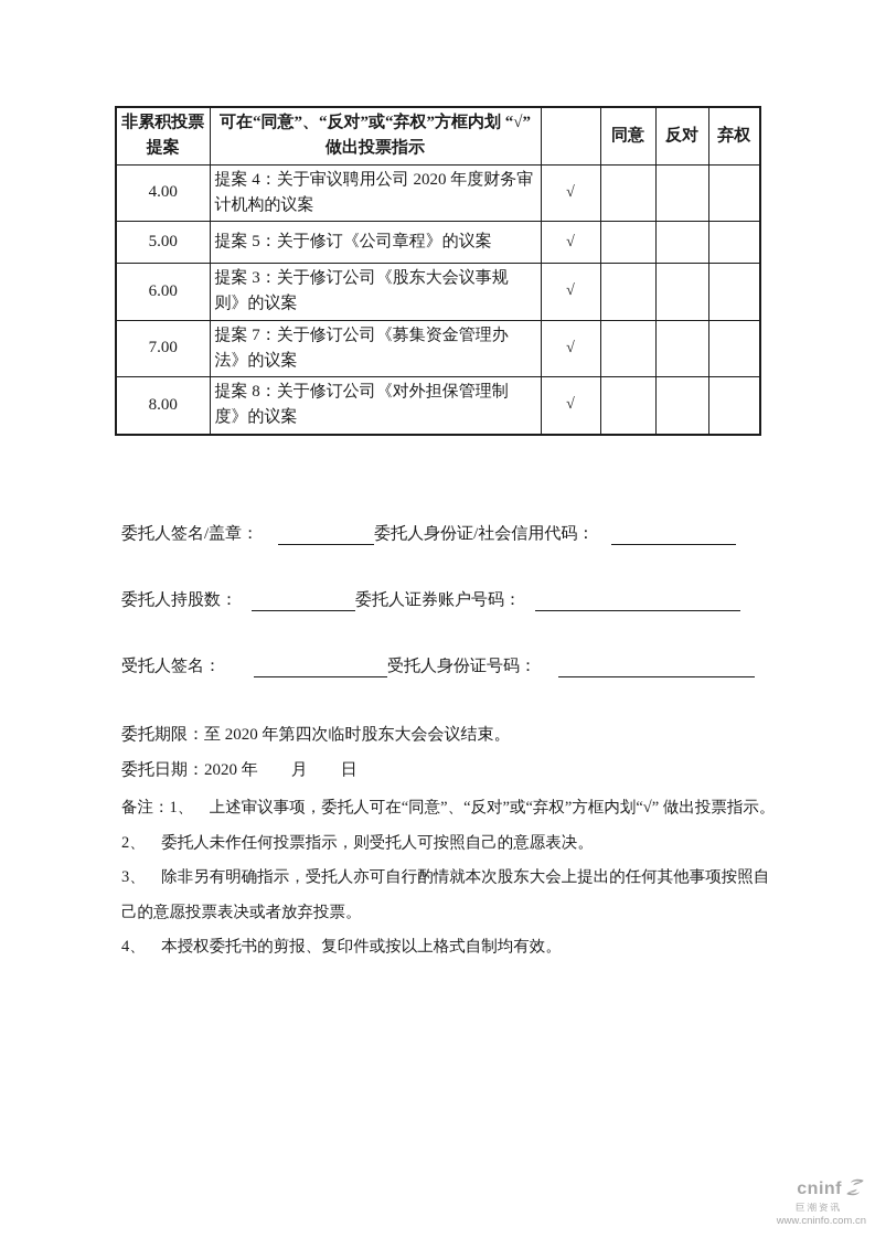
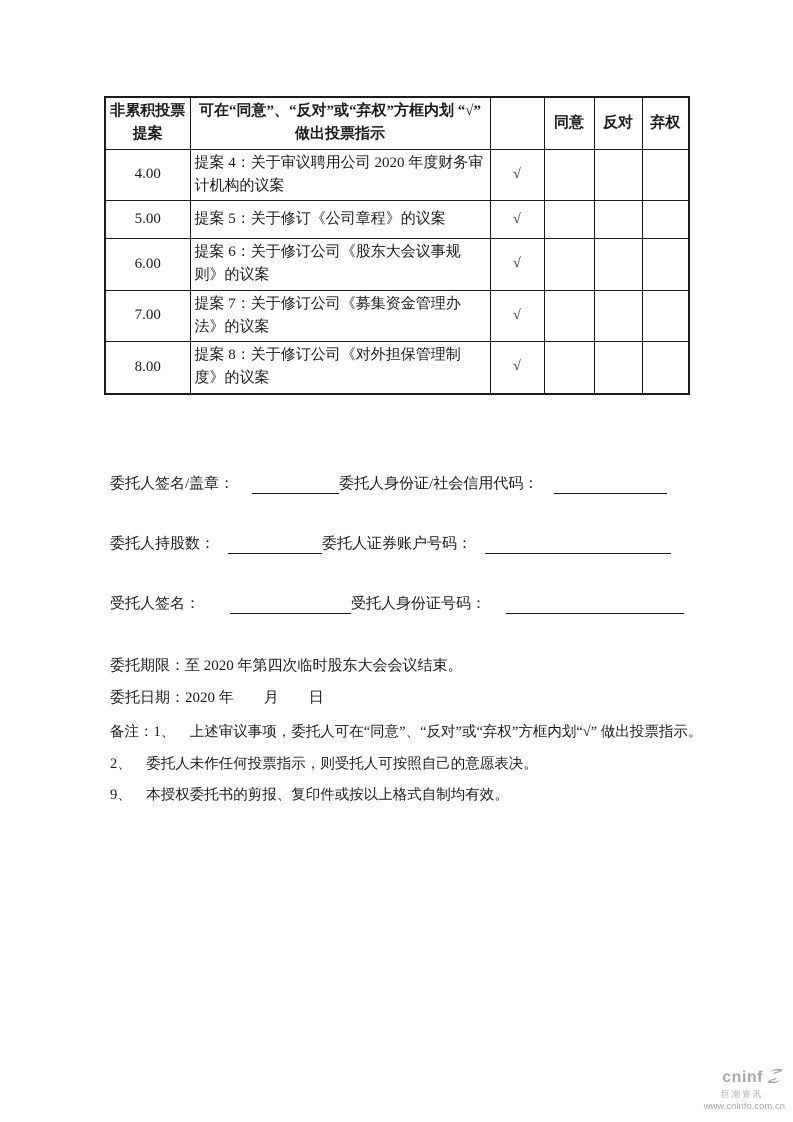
  非累积投票提案	可在“同意”、“反对”或“弃权”方框内划 “√” 做出投票指示		同意	反对	弃权
  4.00	提案 4：关于审议聘用公司 2020 年度财务审计机构的议案	√
  5.00	提案 5：关于修订《公司章程》的议案	√
- 6.00	提案 3：关于修订公司《股东大会议事规则》的议案	√
+ 6.00	提案 6：关于修订公司《股东大会议事规则》的议案	√
  7.00	提案 7：关于修订公司《募集资金管理办法》的议案	√
  8.00	提案 8：关于修订公司《对外担保管理制度》的议案	√
  委托人签名/盖章：
  委托人身份证/社会信用代码：
  委托人持股数：
  委托人证券账户号码：
  受托人签名：
  受托人身份证号码：
  委托期限：至 2020 年第四次临时股东大会会议结束。
  委托日期：2020 年 月 日
  备注：1、 上述审议事项，委托人可在“同意”、“反对”或“弃权”方框内划“√” 做出投票指示。
  2、 委托人未作任何投票指示，则受托人可按照自己的意愿表决。
- 3、 除非另有明确指示，受托人亦可自行酌情就本次股东大会上提出的任何其他事项按照自己的意愿投票表决或者放弃投票。
- 4、 本授权委托书的剪报、复印件或按以上格式自制均有效。
+ 9、 本授权委托书的剪报、复印件或按以上格式自制均有效。
  cninf
  巨潮资讯
  www.cninfo.com.cn
